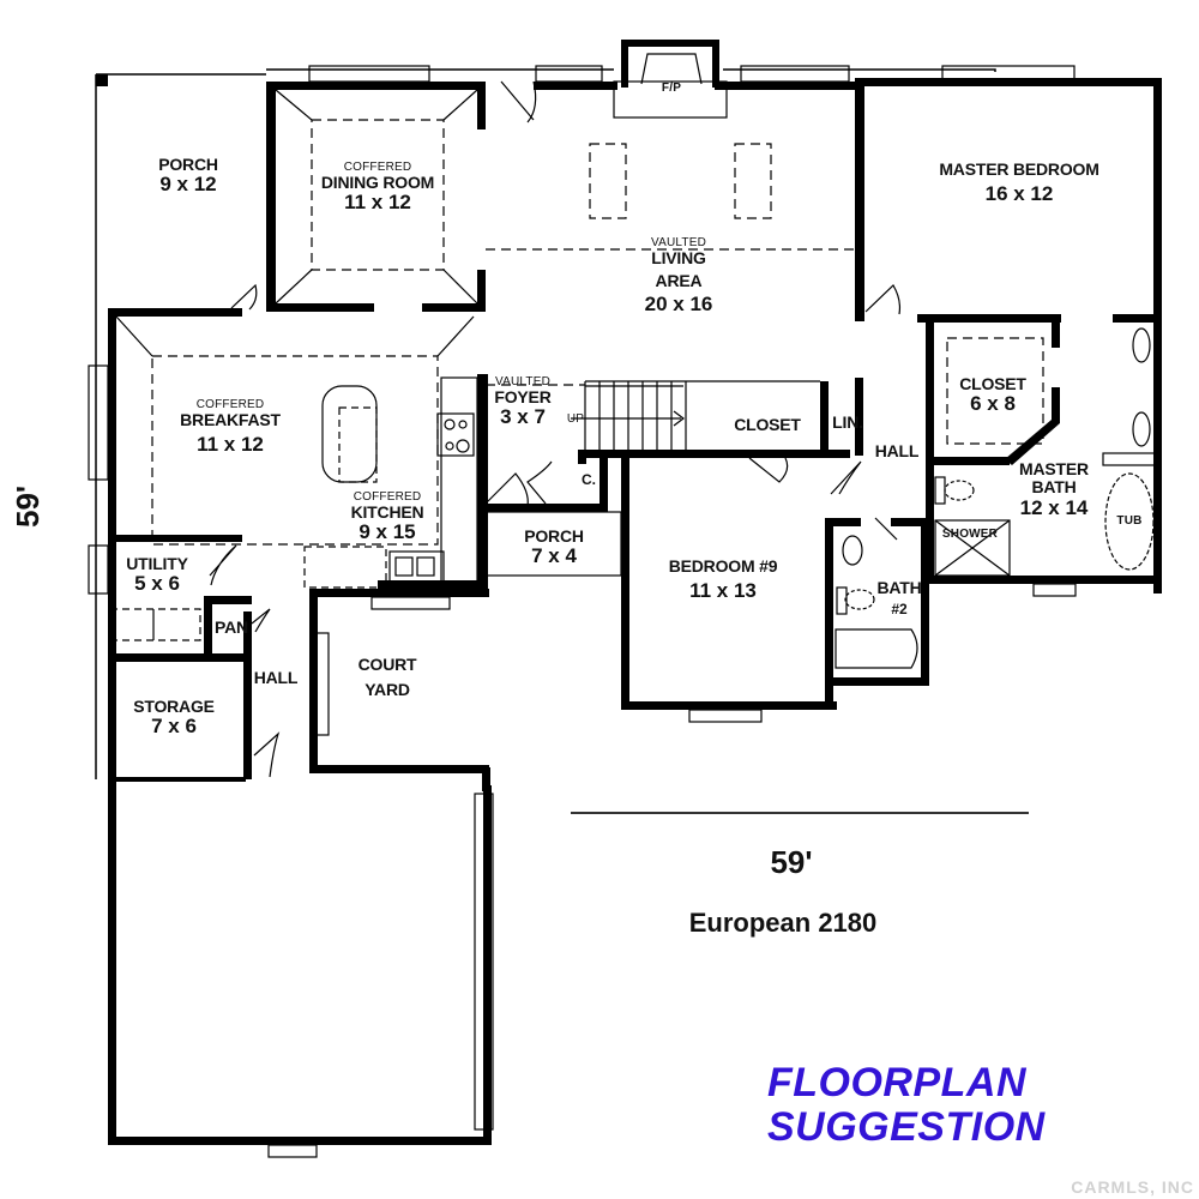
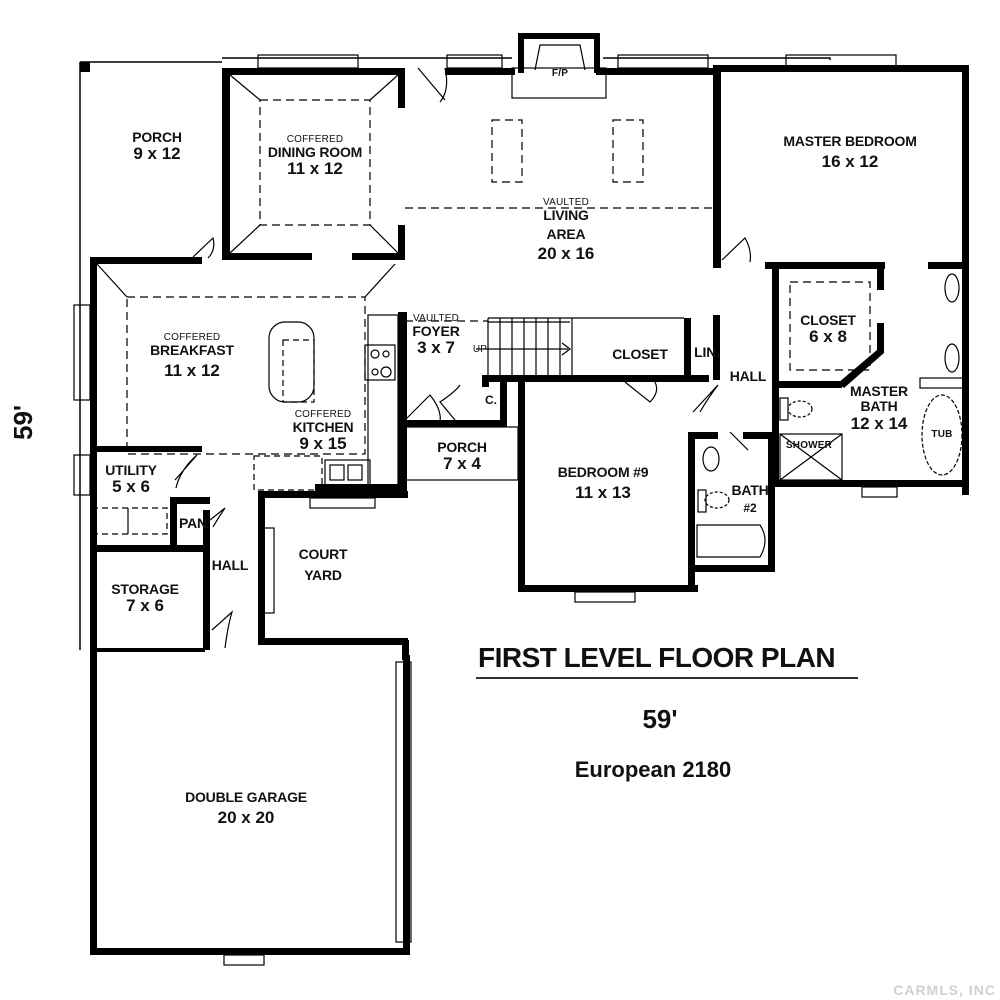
  PORCH
  9 x 12
  COFFERED
  DINING ROOM
  11 x 12
  F/P
  VAULTED
  LIVING
  AREA
  20 x 16
  MASTER BEDROOM
  16 x 12
  CLOSET
  6 x 8
  MASTER
  BATH
  12 x 14
  TUB
  SHOWER
  COFFERED
  BREAKFAST
  11 x 12
  COFFERED
  KITCHEN
  9 x 15
  VAULTED
  FOYER
  3 x 7
  UP
  CLOSET
  LIN.
  HALL
  C.
  PORCH
  7 x 4
  BEDROOM #9
  11 x 13
  BATH
  #2
  UTILITY
  5 x 6
  PAN
  HALL
  COURT
  YARD
  STORAGE
  7 x 6
+ DOUBLE GARAGE
+ 20 x 20
+ FIRST LEVEL FLOOR PLAN
  59'
  European 2180
- FLOORPLAN
- SUGGESTION
  CARMLS, INC
